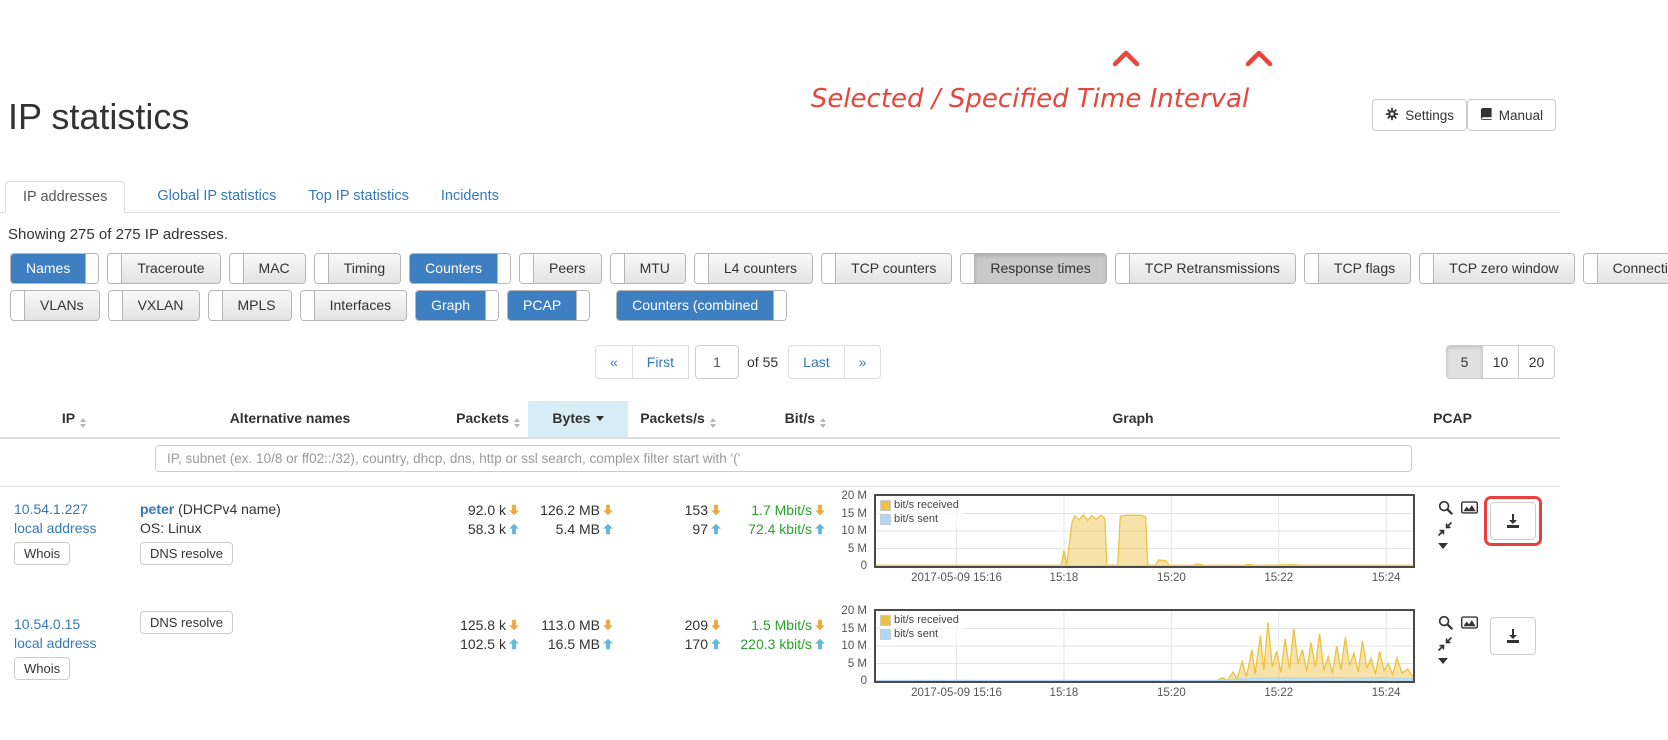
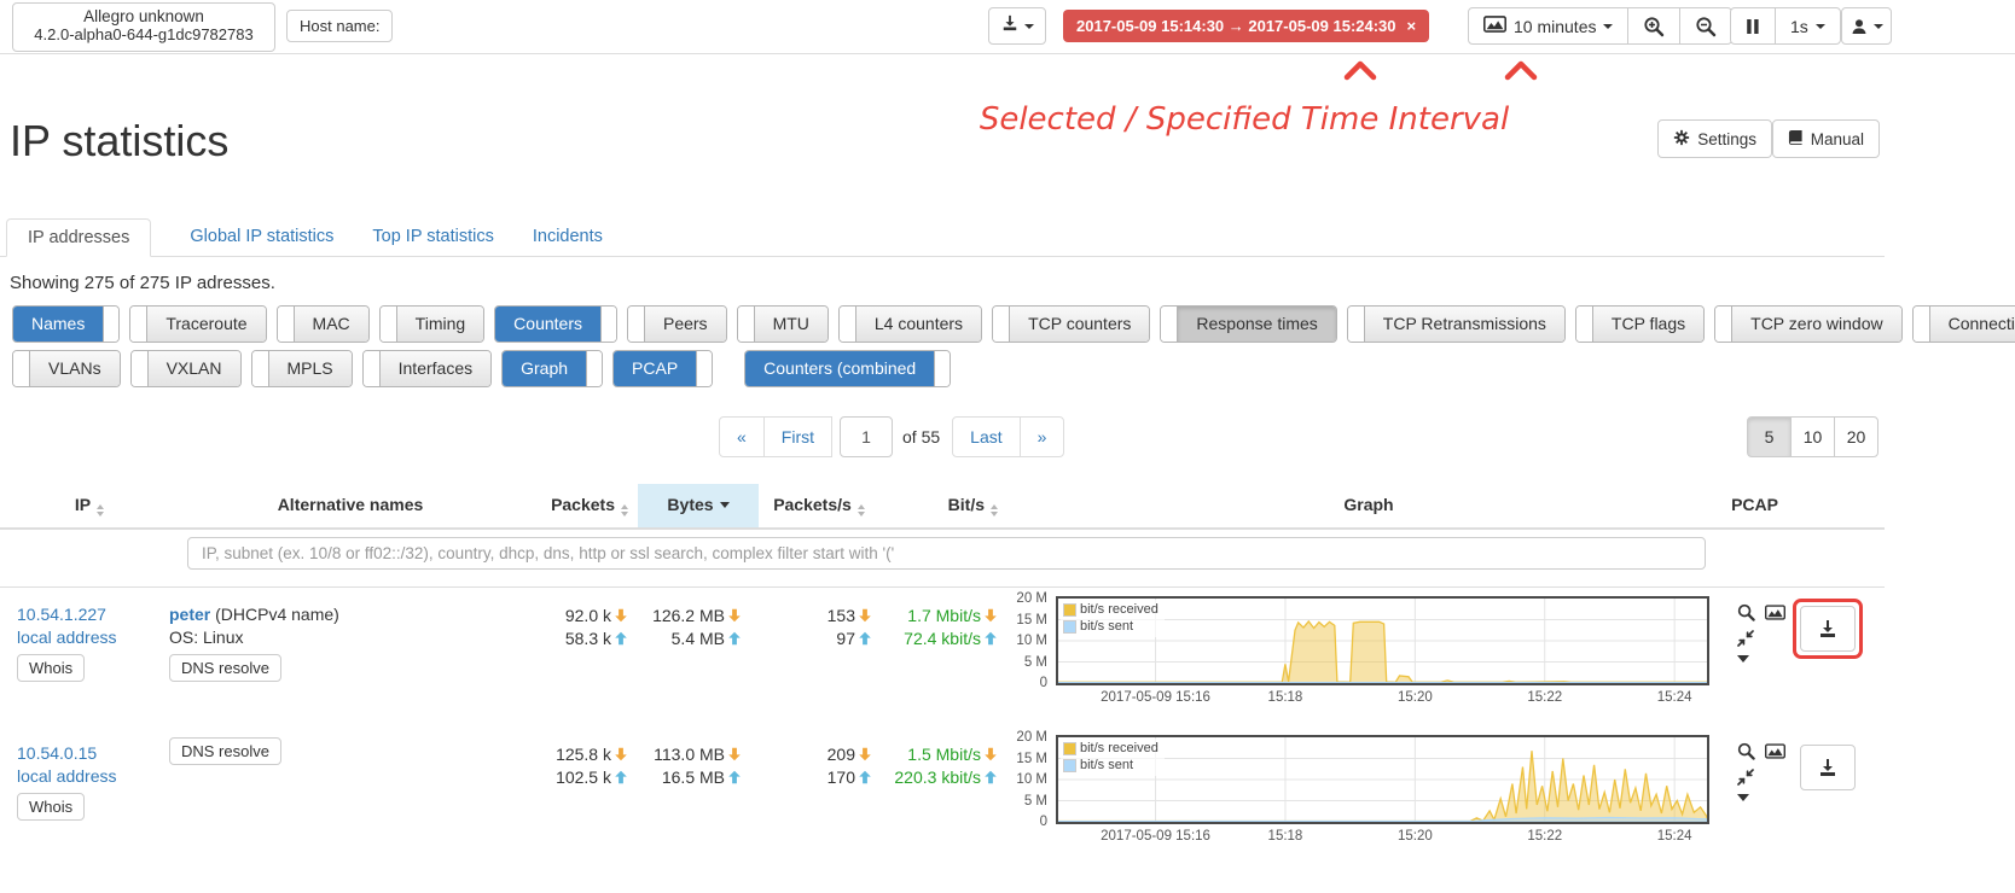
+ Allegro unknown
+ 4.2.0-alpha0-644-g1dc9782783
+ Host name:
+ 2017-05-09 15:14:30 → 2017-05-09 15:24:30
+ ×
+ 10 minutes
+ 1s
  Selected / Specified Time Interval
  IP statistics
  Settings
  Manual
  IP addresses
  Global IP statistics
  Top IP statistics
  Incidents
  Showing 275 of 275 IP adresses.
  Names
  Traceroute
  MAC
  Timing
  Counters
  Peers
  MTU
  L4 counters
  TCP counters
  Response times
  TCP Retransmissions
  TCP flags
  TCP zero window
  Connecti
  VLANs
  VXLAN
  MPLS
  Interfaces
  Graph
  PCAP
  Counters (combined
  «
  First
  1
  of 55
  Last
  »
  5
  10
  20
  IP
  Alternative names
  Packets
  Bytes
  Packets/s
  Bit/s
  Graph
  PCAP
  IP, subnet (ex. 10/8 or ff02::/32), country, dhcp, dns, http or ssl search, complex filter start with '('
  10.54.1.227
  local address
  Whois
  peter (DHCPv4 name)
  OS: Linux
  DNS resolve
  92.0 k
  58.3 k
  126.2 MB
  5.4 MB
  153
  97
  1.7 Mbit/s
  72.4 kbit/s
  20 M
  15 M
  10 M
  5 M
  0
  bit/s received
  bit/s sent
  2017-05-09 15:16
  15:18
  15:20
  15:22
  15:24
  10.54.0.15
  local address
  Whois
  DNS resolve
  125.8 k
  102.5 k
  113.0 MB
  16.5 MB
  209
  170
  1.5 Mbit/s
  220.3 kbit/s
  20 M
  15 M
  10 M
  5 M
  0
  bit/s received
  bit/s sent
  2017-05-09 15:16
  15:18
  15:20
  15:22
  15:24
